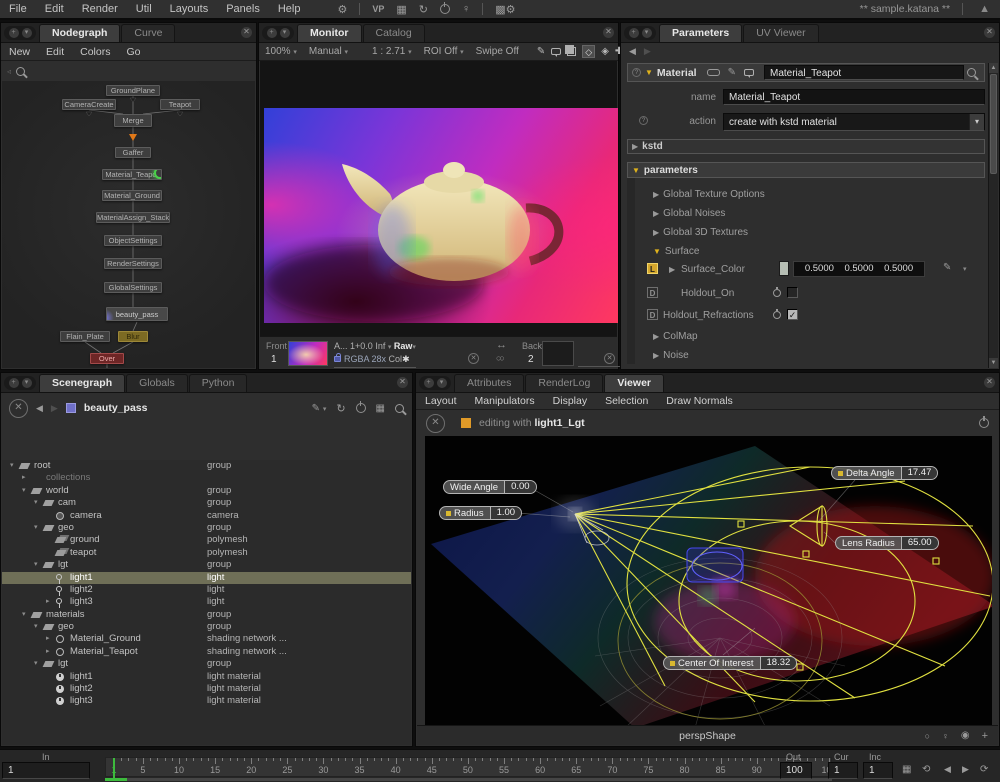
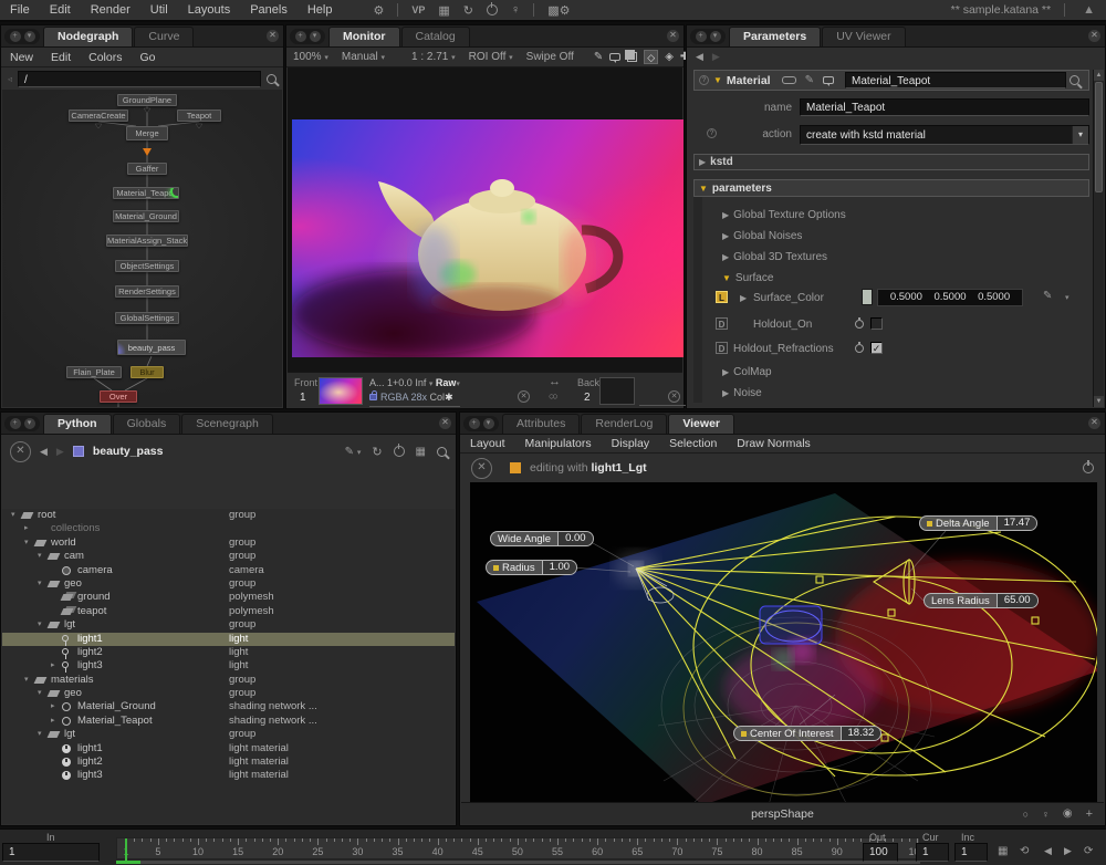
  File
  Edit
  Render
  Util
  Layouts
  Panels
  Help
  ⚙
  VP
  ▦
  ↻
  ♀
  ▩⚙
  ** sample.katana **
  ▲
  Nodegraph
  Curve
  ✕
  New
  Edit
  Colors
  Go
  ◃
+ /
  GroundPlane
  CameraCreate
  Teapot
  Merge
  Gaffer
  Material_Teap
  Material_Ground
  MaterialAssign_Stack
  ObjectSettings
  RenderSettings
  GlobalSettings
  beauty_pass
  Flain_Plate
  Blur
  Over
  Monitor
  Catalog
  ✕
  100%
  Manual
  1 : 2.71
  ROI Off
  Swipe Off
  ✎
  ◇
  ◈
  Front
  1
  A... 1+0.0 Inf Raw
  RGBA 28x Col✱
  ↔
  ○○
  Back
  2
  Parameters
  UV Viewer
  ✕
  ◀
  ▶
  ▼
  Material
  ✎
  Material_Teapot
  name
  Material_Teapot
  action
  create with kstd material
  ▾
  ▶
  kstd
  ▼
  parameters
  ▶ Global Texture Options
  ▶ Global Noises
  ▶ Global 3D Textures
  ▼ Surface
  L
  ▶
  Surface_Color
  0.5000 0.5000 0.5000
  ✎
  D
  Holdout_On
  D
  Holdout_Refractions
  ✓
  ▶ ColMap
  ▶ Noise
- Scenegraph
+ Python
  Globals
- Python
+ Scenegraph
  ✕
  ✕
  ◀
  ▶
  beauty_pass
  ↻
  ▦
  root
  group
  collections
  world
  group
  cam
  group
  camera
  camera
  geo
  group
  ground
  polymesh
  teapot
  polymesh
  lgt
  group
  light1
  light
  light2
  light
  light3
  light
  materials
  group
  geo
  group
  Material_Ground
  shading network ...
  Material_Teapot
  shading network ...
  lgt
  group
  light1
  light material
  light2
  light material
  light3
  light material
  Attributes
  RenderLog
  Viewer
  ✕
  Layout
  Manipulators
  Display
  Selection
  Draw Normals
  ✕
  editing with light1_Lgt
  Wide Angle
  0.00
  Radius
  1.00
  Delta Angle
  17.47
  Lens Radius
  65.00
  Center Of Interest
  18.32
  perspShape
  ○
  ♀
  ◉
  +
  In
  1
  5
  10
  15
  20
  25
  30
  35
  40
  45
  50
  55
  60
  65
  70
  75
  80
  85
  90
  Out
  100
  Cur
  1
  Inc
  1
  ▦
  ⟲
  ◀
  ▶
  ⟳
